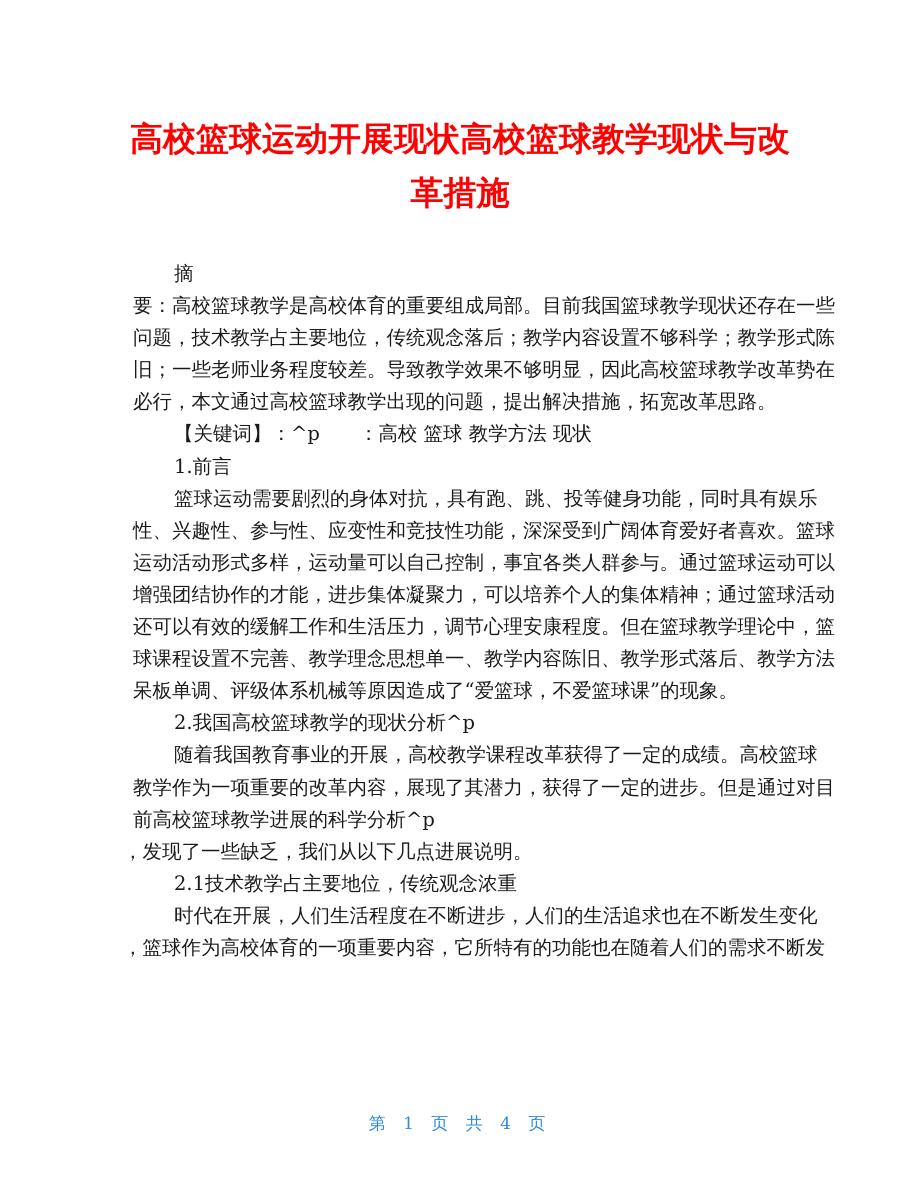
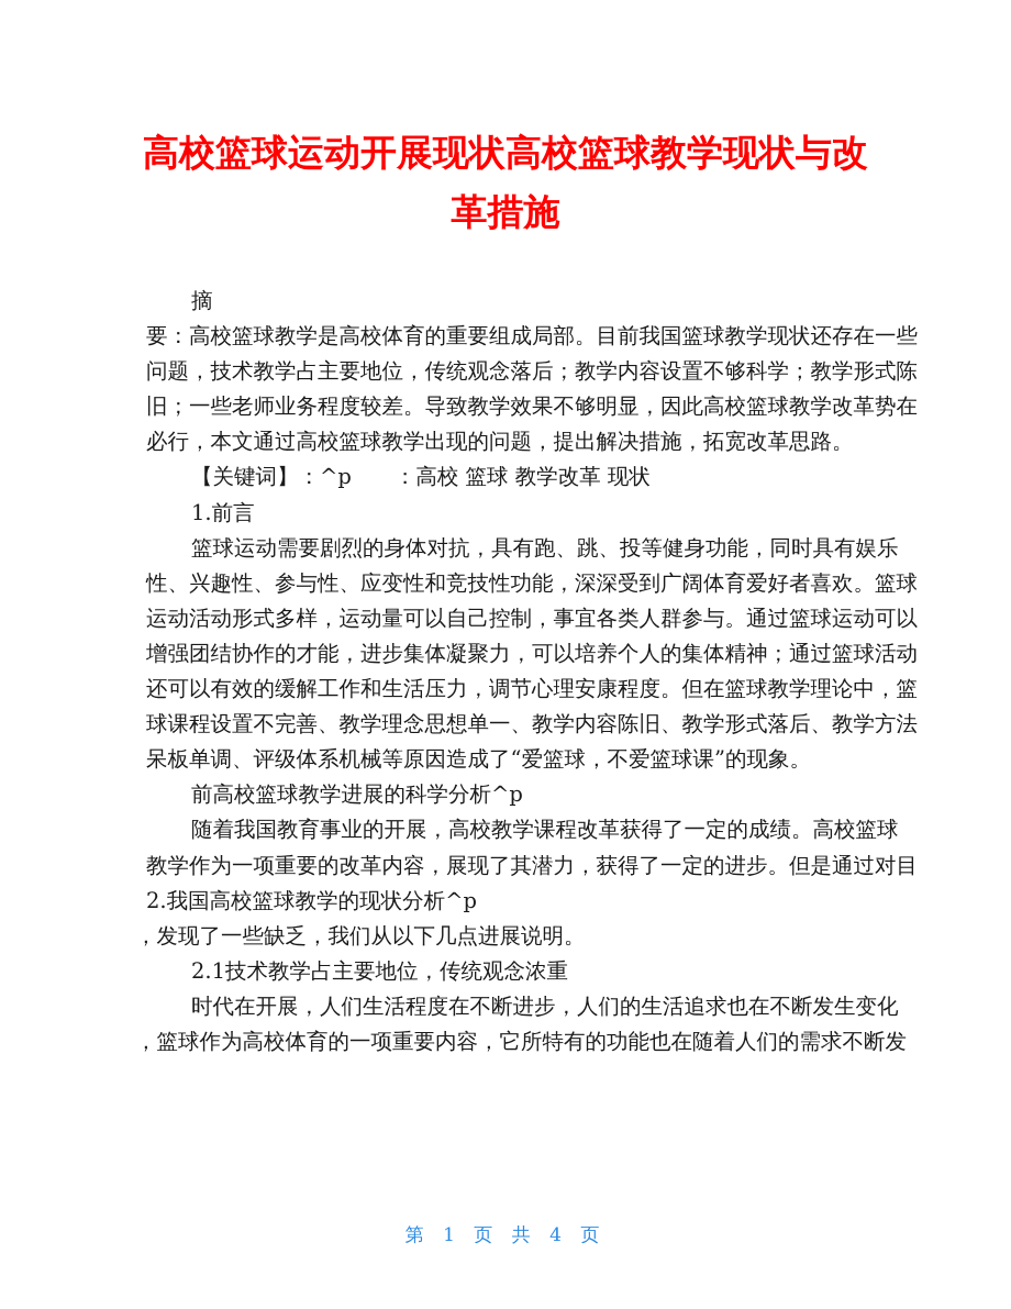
  高校篮球运动开展现状高校篮球教学现状与改
  革措施
  摘
  要：高校篮球教学是高校体育的重要组成局部。目前我国篮球教学现状还存在一些
  问题，技术教学占主要地位，传统观念落后；教学内容设置不够科学；教学形式陈
  旧；一些老师业务程度较差。导致教学效果不够明显，因此高校篮球教学改革势在
  必行，本文通过高校篮球教学出现的问题，提出解决措施，拓宽改革思路。
- 【关键词】：^p ：高校 篮球 教学方法 现状
+ 【关键词】：^p ：高校 篮球 教学改革 现状
  1.前言
  篮球运动需要剧烈的身体对抗，具有跑、跳、投等健身功能，同时具有娱乐
  性、兴趣性、参与性、应变性和竞技性功能，深深受到广阔体育爱好者喜欢。篮球
  运动活动形式多样，运动量可以自己控制，事宜各类人群参与。通过篮球运动可以
  增强团结协作的才能，进步集体凝聚力，可以培养个人的集体精神；通过篮球活动
  还可以有效的缓解工作和生活压力，调节心理安康程度。但在篮球教学理论中，篮
  球课程设置不完善、教学理念思想单一、教学内容陈旧、教学形式落后、教学方法
  呆板单调、评级体系机械等原因造成了“爱篮球，不爱篮球课”的现象。
- 2.我国高校篮球教学的现状分析^p
+ 前高校篮球教学进展的科学分析^p
  随着我国教育事业的开展，高校教学课程改革获得了一定的成绩。高校篮球
  教学作为一项重要的改革内容，展现了其潜力，获得了一定的进步。但是通过对目
- 前高校篮球教学进展的科学分析^p
+ 2.我国高校篮球教学的现状分析^p
  ，发现了一些缺乏，我们从以下几点进展说明。
  2.1技术教学占主要地位，传统观念浓重
  时代在开展，人们生活程度在不断进步，人们的生活追求也在不断发生变化
  ，篮球作为高校体育的一项重要内容，它所特有的功能也在随着人们的需求不断发
  第 1 页 共 4 页
